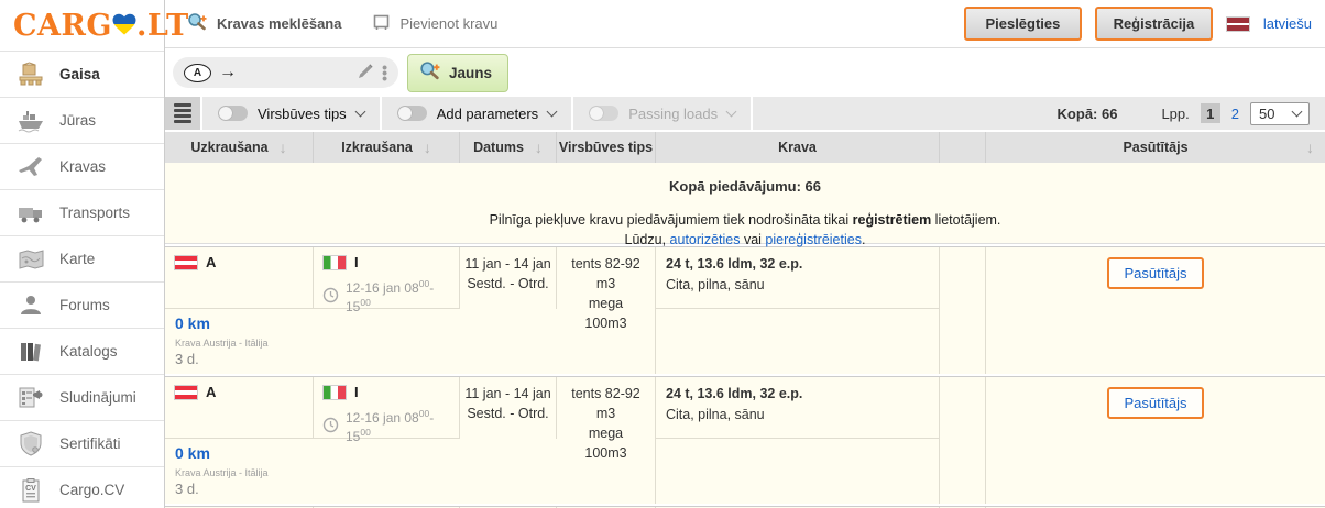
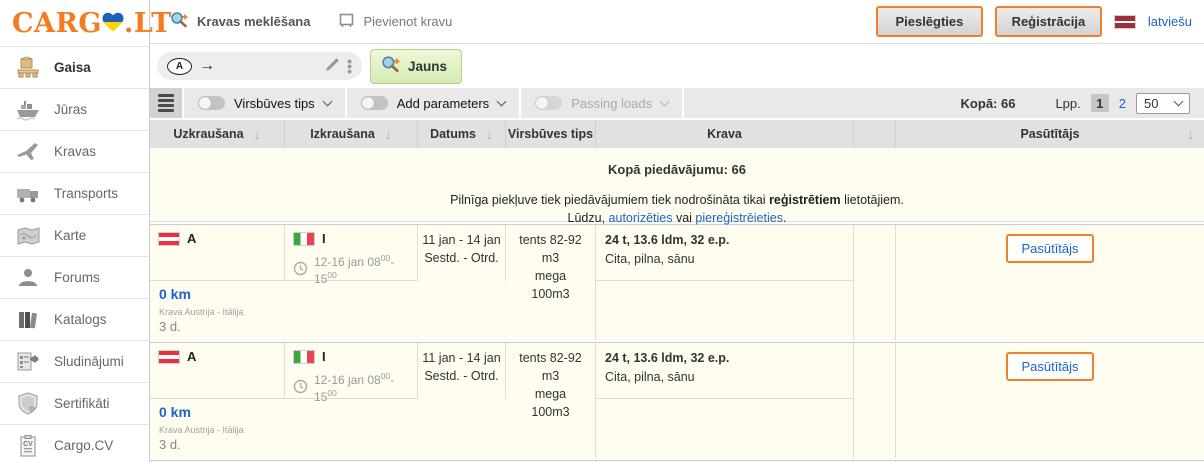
  CARG
  .LT
  Gaisa
  Jūras
  Kravas
  Transports
  Karte
  Forums
  Katalogs
  Sludinājumi
  Sertifikāti
  Cargo.CV
  Kravas meklēšana
  Pievienot kravu
  Pieslēgties
  Reģistrācija
  latviešu
  A
  →
  •
  •
  •
  Jauns
  Virsbūves tips
  Add parameters
  Passing loads
  Kopā: 66
  Lpp.
  1
  2
  50
  Uzkraušana
  ↓
  Izkraušana
  ↓
  Datums
  ↓
  Virsbūves tips
  Krava
  Pasūtītājs
  ↓
  Kopā piedāvājumu: 66
- Pilnīga piekļuve kravu piedāvājumiem tiek nodrošināta tikai reģistrētiem lietotājiem.
+ Pilnīga piekļuve tiek piedāvājumiem tiek nodrošināta tikai reģistrētiem lietotājiem.
  Lūdzu, autorizēties vai piereģistrēieties.
  A
  I
  12-16 jan 0800-
  1500
  11 jan - 14 jan
  Sestd. - Otrd.
  tents 82-92
  m3
  mega
  100m3
  24 t, 13.6 ldm, 32 e.p.
  Cita, pilna, sānu
  Pasūtītājs
  0 km
  Krava Austrija - Itālija
  3 d.
  A
  I
  12-16 jan 0800-
  1500
  11 jan - 14 jan
  Sestd. - Otrd.
  tents 82-92
  m3
  mega
  100m3
  24 t, 13.6 ldm, 32 e.p.
  Cita, pilna, sānu
  Pasūtītājs
  0 km
  Krava Austrija - Itālija
  3 d.
